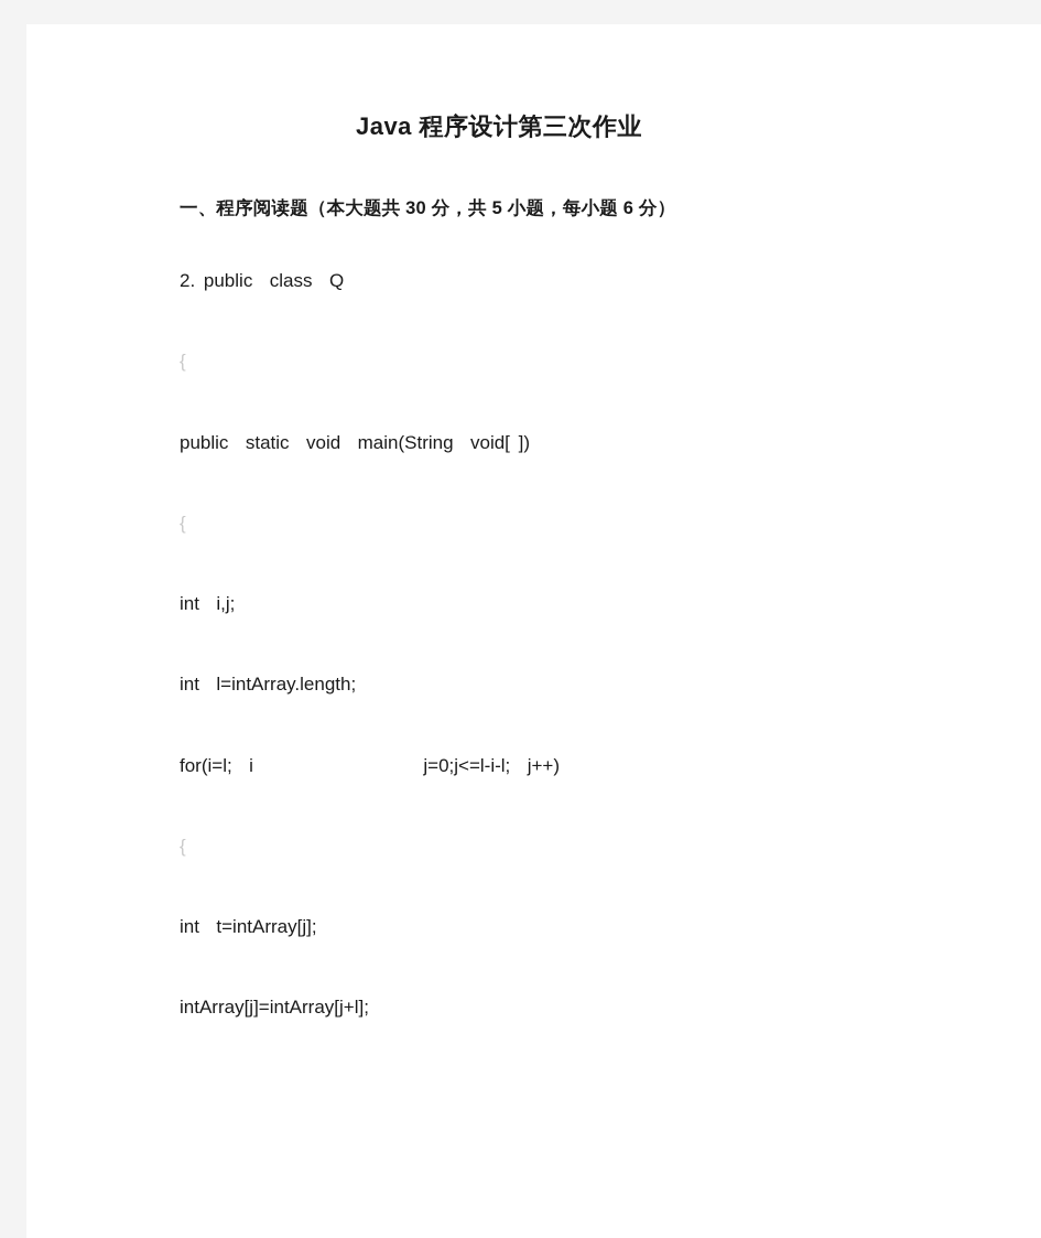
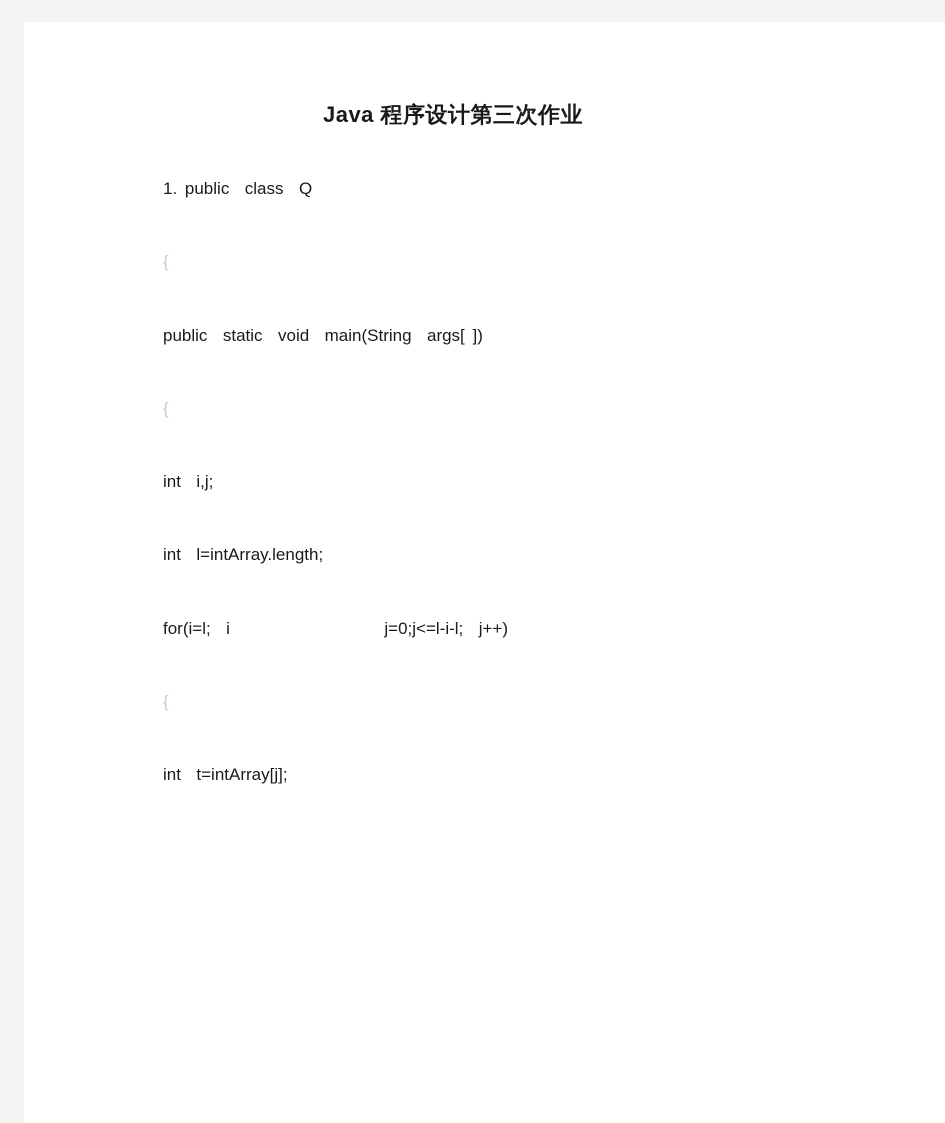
  Java 程序设计第三次作业
- 一、程序阅读题（本大题共 30 分，共 5 小题，每小题 6 分）
- 2. public class Q
+ 1. public class Q
  {
- public static void main(String void[ ])
+ public static void main(String args[ ])
  {
  int i,j;
  int l=intArray.length;
  for(i=l; i j=0;j<=l-i-l; j++)
  {
  int t=intArray[j];
- intArray[j]=intArray[j+l];
